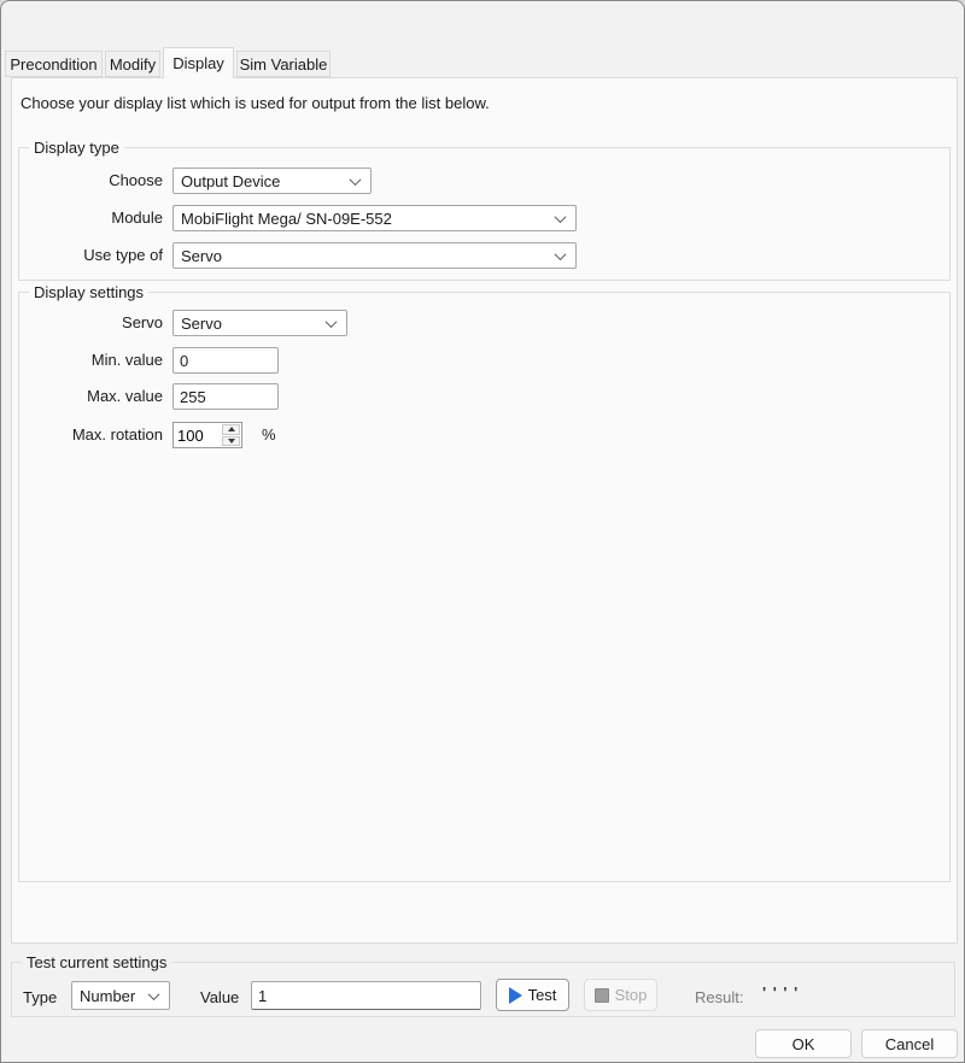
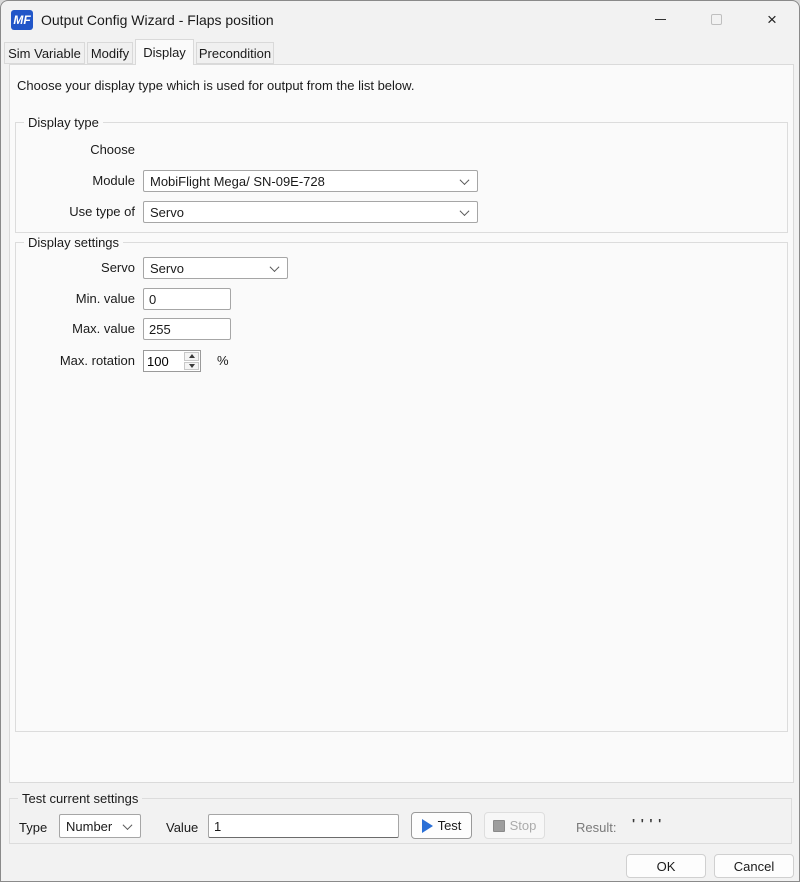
+ MF
+ Output Config Wizard - Flaps position
+ ×
- Precondition
+ Sim Variable
  Modify
  Display
- Sim Variable
+ Precondition
- Choose your display list which is used for output from the list below.
+ Choose your display type which is used for output from the list below.
  Display type
  Choose
- Output Device
  Module
- MobiFlight Mega/ SN-09E-552
+ MobiFlight Mega/ SN-09E-728
  Use type of
  Servo
  Display settings
  Servo
  Servo
  Min. value
  0
  Max. value
  255
  Max. rotation
  100
  %
  Test current settings
  Type
  Number
  Value
  1
  Test
  Stop
  Result:
  ' ' ' '
  OK
  Cancel
